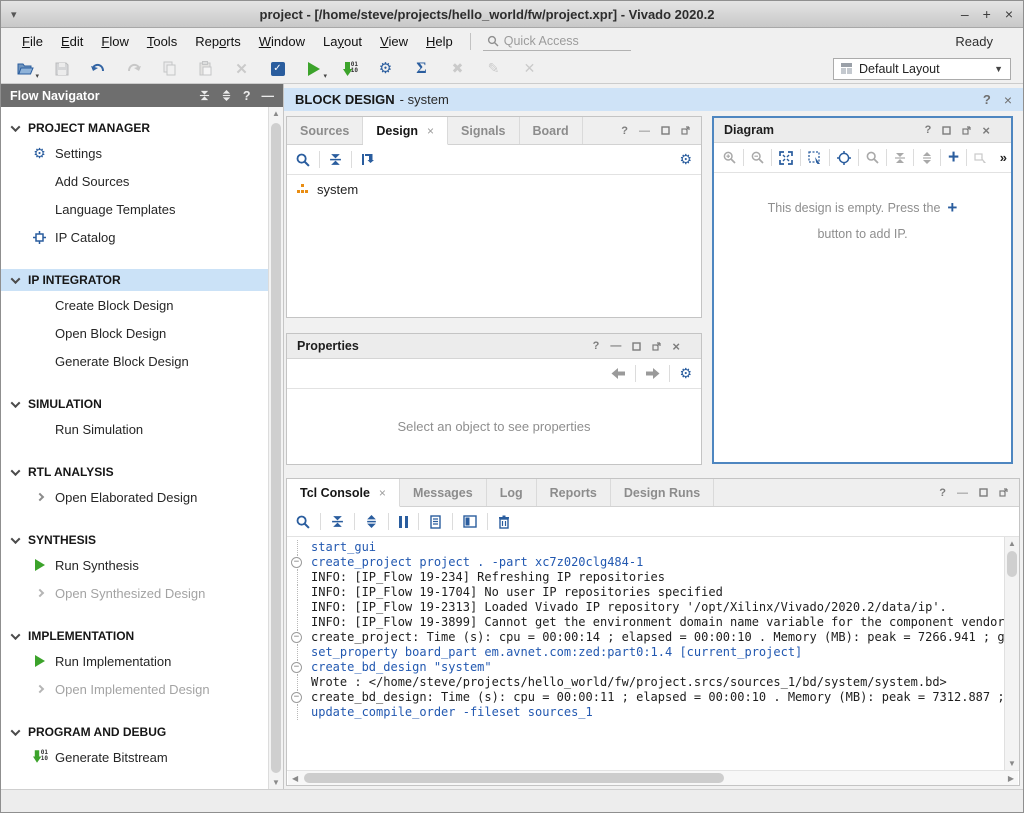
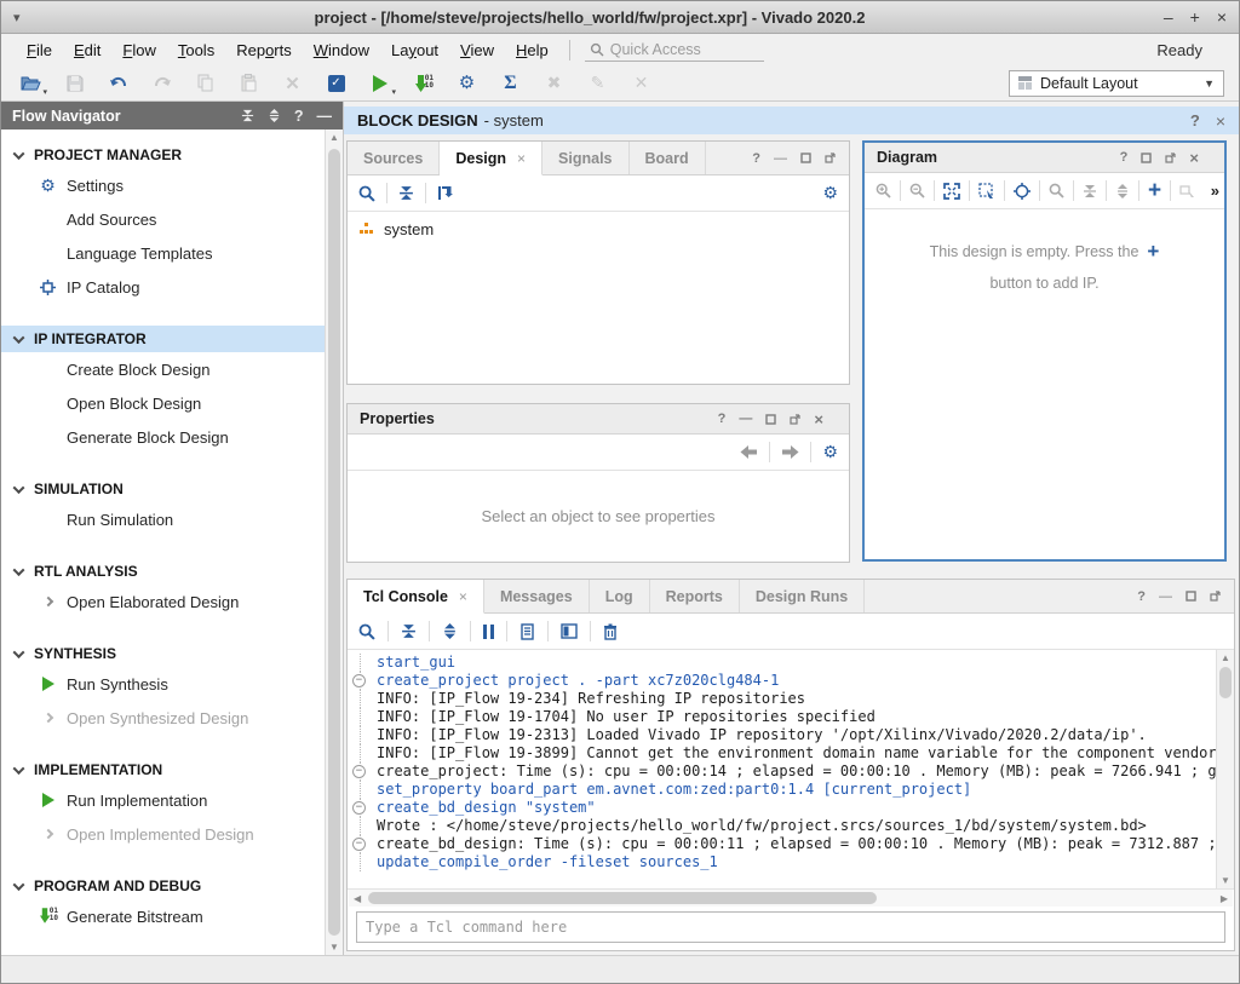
  ▾
  project - [/home/steve/projects/hello_world/fw/project.xpr] - Vivado 2020.2
  –
  +
  ×
  File
  Edit
  Flow
  Tools
  Reports
  Window
  Layout
  View
  Help
  Quick Access
  Ready
  ✕
  ✓
  ⚙
  Σ
  ✖
  ✎
  ✕
  Default Layout
  ▼
  Flow Navigator
  ?
  —
  PROJECT MANAGER
  ⚙
  Settings
  Add Sources
  Language Templates
  IP Catalog
  IP INTEGRATOR
  Create Block Design
  Open Block Design
  Generate Block Design
  SIMULATION
  Run Simulation
  RTL ANALYSIS
  Open Elaborated Design
  SYNTHESIS
  Run Synthesis
  Open Synthesized Design
  IMPLEMENTATION
  Run Implementation
  Open Implemented Design
  PROGRAM AND DEBUG
  Generate Bitstream
  ▲
  ▼
  BLOCK DESIGN
  - system
  ?
  ×
  Sources
  Design
  ×
  Signals
  Board
  ?
  —
  ⚙
  system
  Properties
  ?
  —
  ×
  ⚙
  Select an object to see properties
  Diagram
  ?
  ×
  +
  »
  This design is empty. Press the
  +
  button to add IP.
  Tcl Console
  ×
  Messages
  Log
  Reports
  Design Runs
  ?
  —
  start_gui
  −
  create_project project . -part xc7z020clg484-1
  INFO: [IP_Flow 19-234] Refreshing IP repositories
  INFO: [IP_Flow 19-1704] No user IP repositories specified
  INFO: [IP_Flow 19-2313] Loaded Vivado IP repository '/opt/Xilinx/Vivado/2020.2/data/ip'.
  INFO: [IP_Flow 19-3899] Cannot get the environment domain name variable for the component vendor
  −
  create_project: Time (s): cpu = 00:00:14 ; elapsed = 00:00:10 . Memory (MB): peak = 7266.941 ; g
  set_property board_part em.avnet.com:zed:part0:1.4 [current_project]
  −
  create_bd_design "system"
  Wrote : </home/steve/projects/hello_world/fw/project.srcs/sources_1/bd/system/system.bd>
  −
  create_bd_design: Time (s): cpu = 00:00:11 ; elapsed = 00:00:10 . Memory (MB): peak = 7312.887 ;
  update_compile_order -fileset sources_1
  ▲
  ▼
  ◀
  ▶
+ Type a Tcl command here
